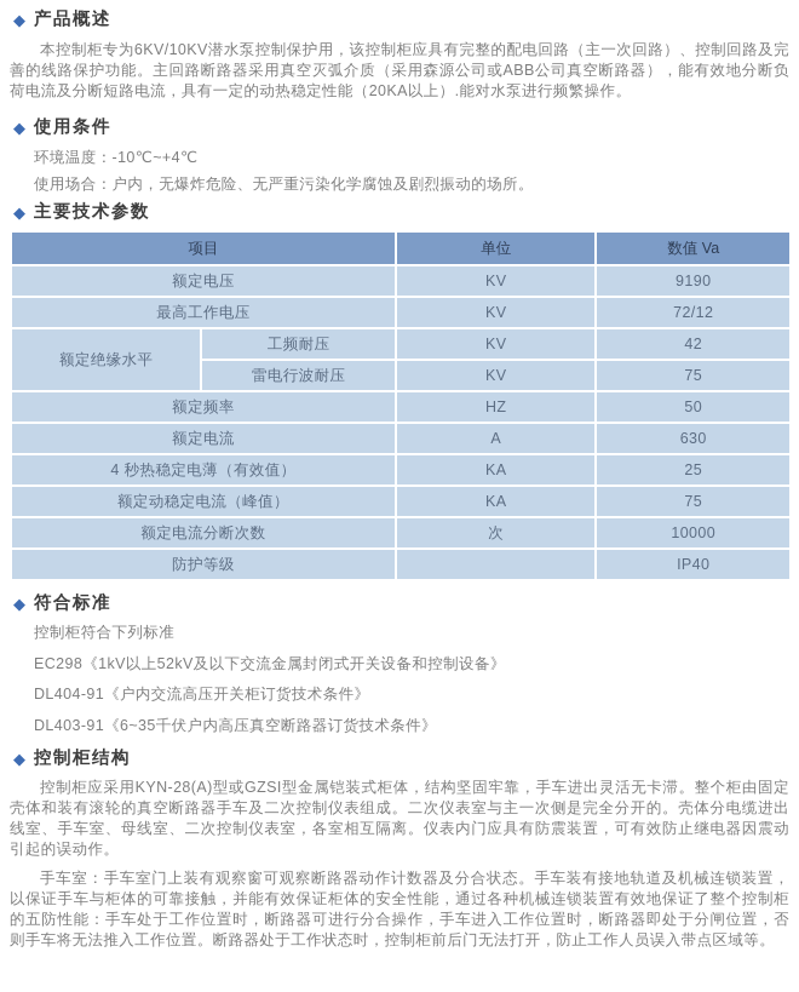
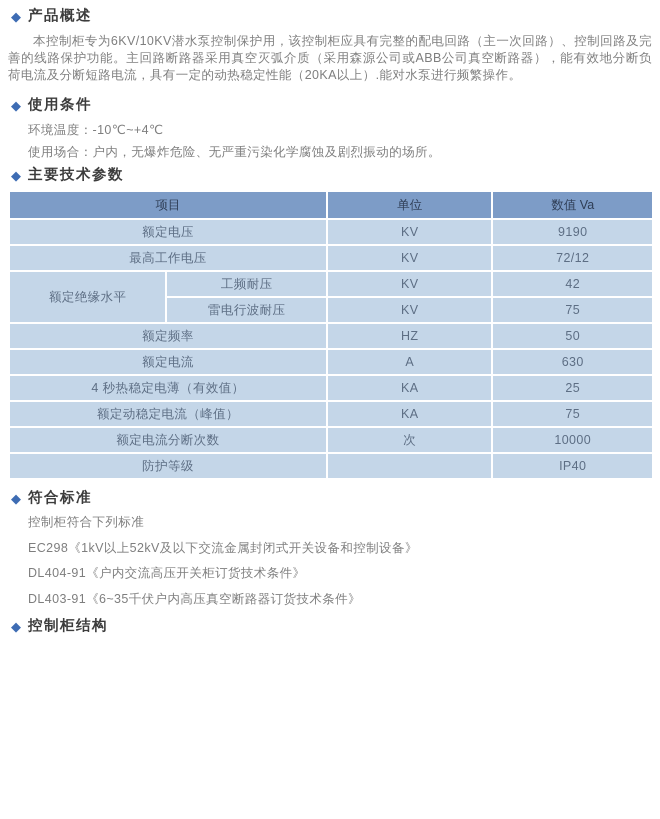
  ◆
  产品概述
  本控制柜专为6KV/10KV潜水泵控制保护用，该控制柜应具有完整的配电回路（主一次回路）、控制回路及完善的线路保护功能。主回路断路器采用真空灭弧介质（采用森源公司或ABB公司真空断路器），能有效地分断负荷电流及分断短路电流，具有一定的动热稳定性能（20KA以上）.能对水泵进行频繁操作。
  ◆
  使用条件
  环境温度：-10℃~+4℃
  使用场合：户内，无爆炸危险、无严重污染化学腐蚀及剧烈振动的场所。
  ◆
  主要技术参数
  项目	单位	数值 Va
  额定电压	KV	9190
  最高工作电压	KV	72/12
  额定绝缘水平	工频耐压	KV	42
  雷电行波耐压	KV	75
  额定频率	HZ	50
  额定电流	A	630
  4 秒热稳定电薄（有效值）	KA	25
  额定动稳定电流（峰值）	KA	75
  额定电流分断次数	次	10000
  防护等级		IP40
  ◆
  符合标准
  控制柜符合下列标准
  EC298《1kV以上52kV及以下交流金属封闭式开关设备和控制设备》
  DL404-91《户内交流高压开关柜订货技术条件》
  DL403-91《6~35千伏户内高压真空断路器订货技术条件》
  ◆
  控制柜结构
- 控制柜应采用KYN-28(A)型或GZSI型金属铠装式柜体，结构坚固牢靠，手车进出灵活无卡滞。整个柜由固定壳体和装有滚轮的真空断路器手车及二次控制仪表组成。二次仪表室与主一次侧是完全分开的。壳体分电缆进出线室、手车室、母线室、二次控制仪表室，各室相互隔离。仪表内门应具有防震装置，可有效防止继电器因震动引起的误动作。
- 手车室：手车室门上装有观察窗可观察断路器动作计数器及分合状态。手车装有接地轨道及机械连锁装置，以保证手车与柜体的可靠接触，并能有效保证柜体的安全性能，通过各种机械连锁装置有效地保证了整个控制柜的五防性能：手车处于工作位置时，断路器可进行分合操作，手车进入工作位置时，断路器即处于分闸位置，否则手车将无法推入工作位置。断路器处于工作状态时，控制柜前后门无法打开，防止工作人员误入带点区域等。
